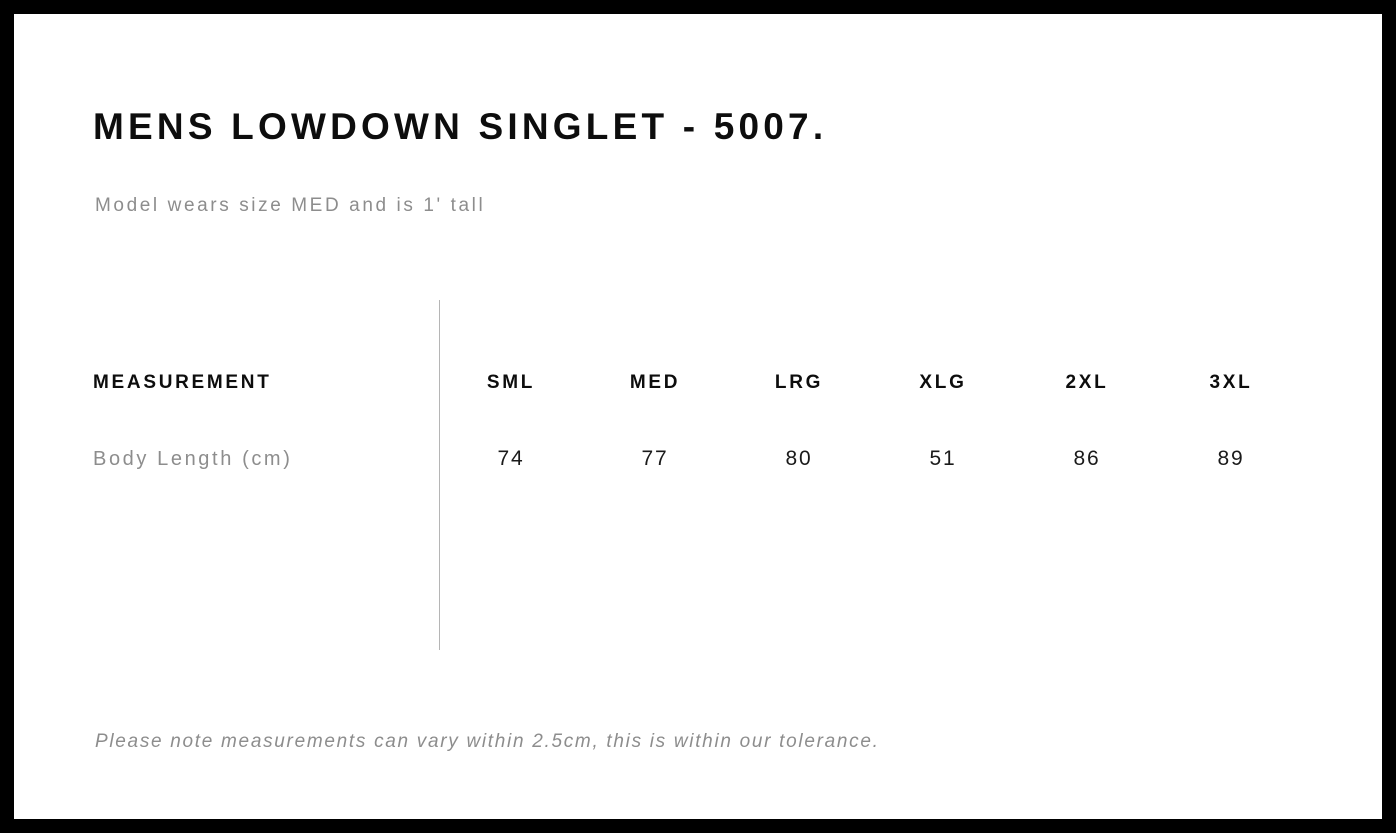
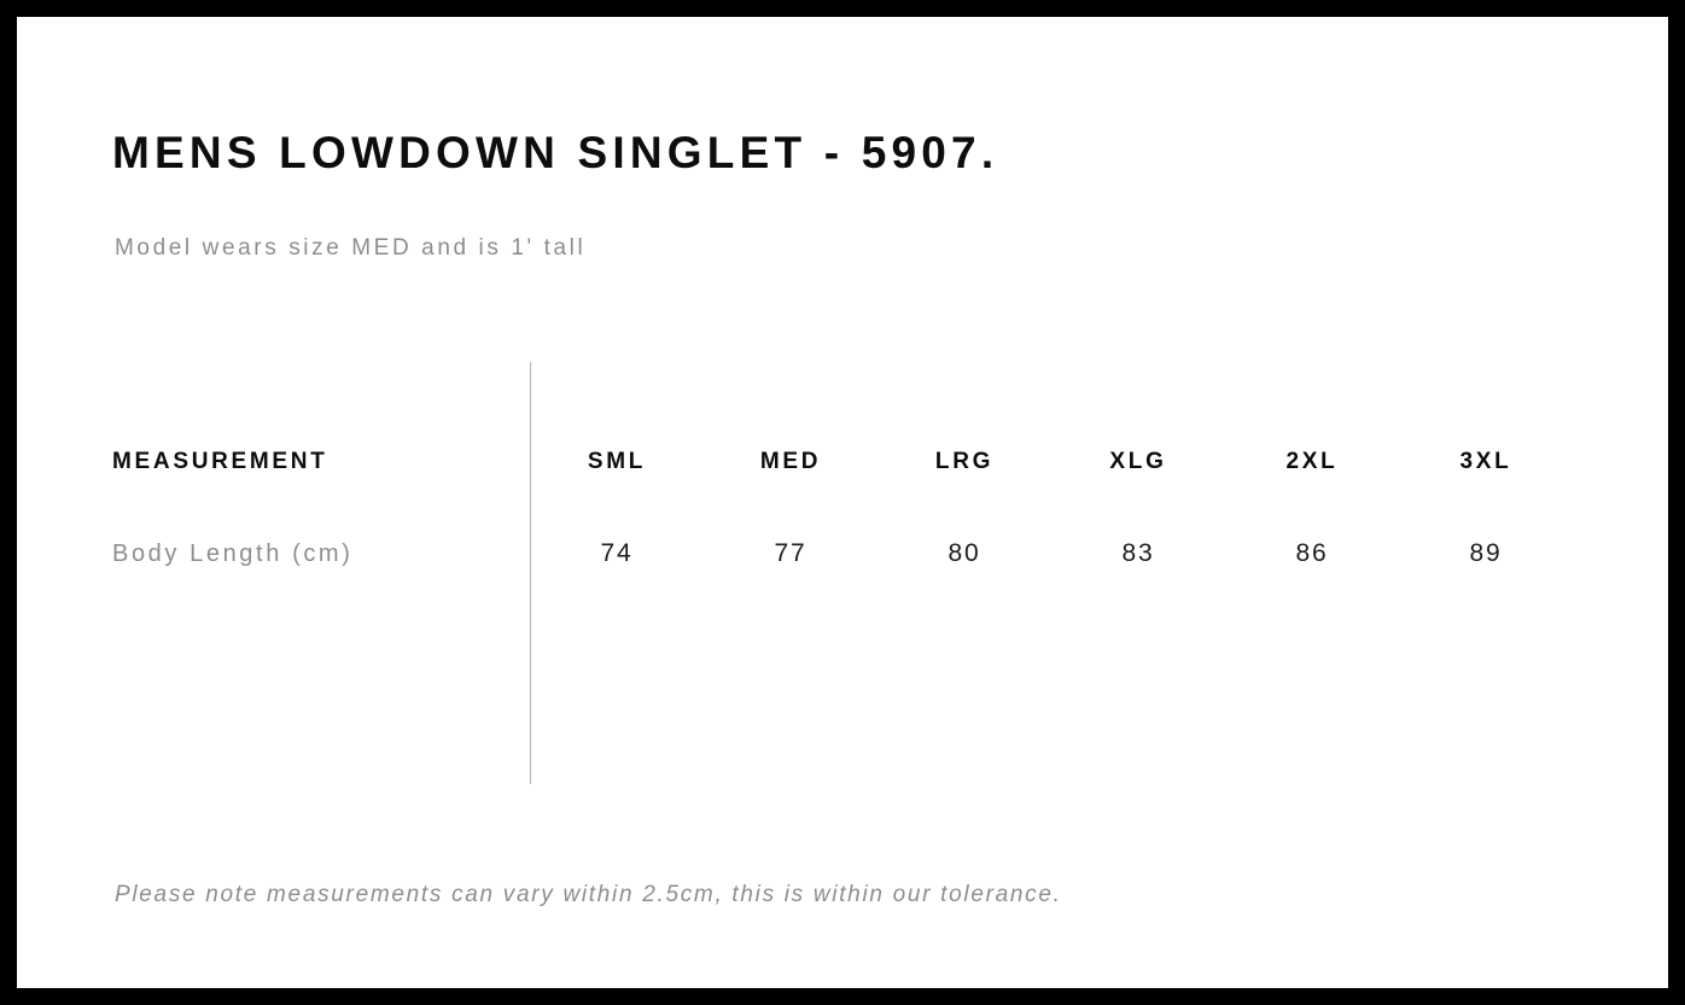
- MENS LOWDOWN SINGLET - 5007.
+ MENS LOWDOWN SINGLET - 5907.
  Model wears size MED and is 1' tall
  MEASUREMENT	SML	MED	LRG	XLG	2XL	3XL
- Body Length (cm)	74	77	80	51	86	89
+ Body Length (cm)	74	77	80	83	86	89
  Please note measurements can vary within 2.5cm, this is within our tolerance.
